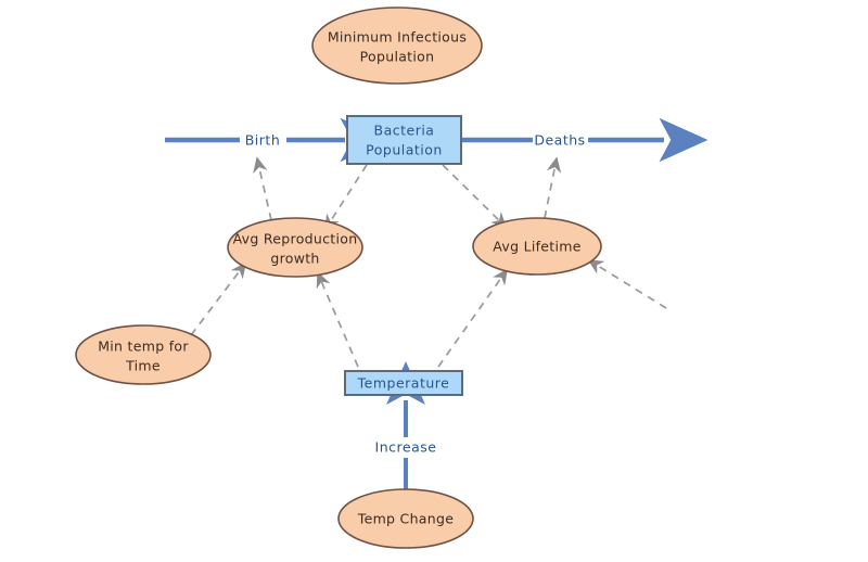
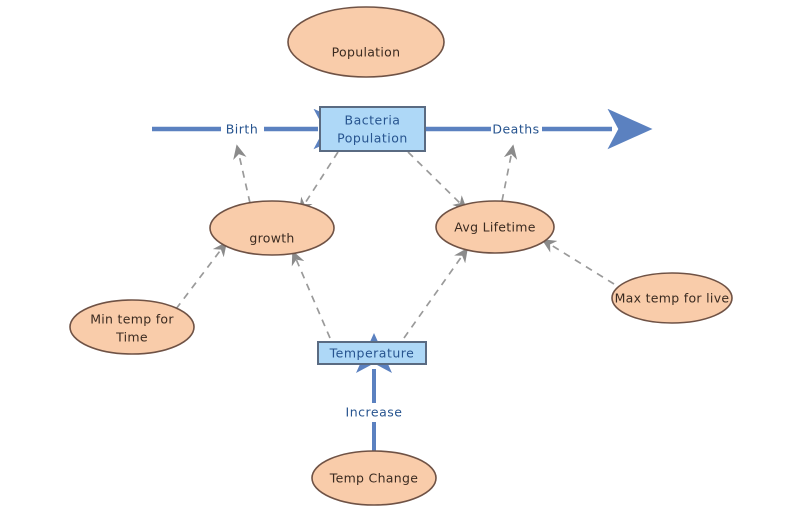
  Birth
  Deaths
  Increase
  Bacteria
  Population
  Temperature
- Minimum Infectious
  Population
- Avg Reproduction
  growth
  Avg Lifetime
+ Max temp for live
  Min temp for
  Time
  Temp Change
